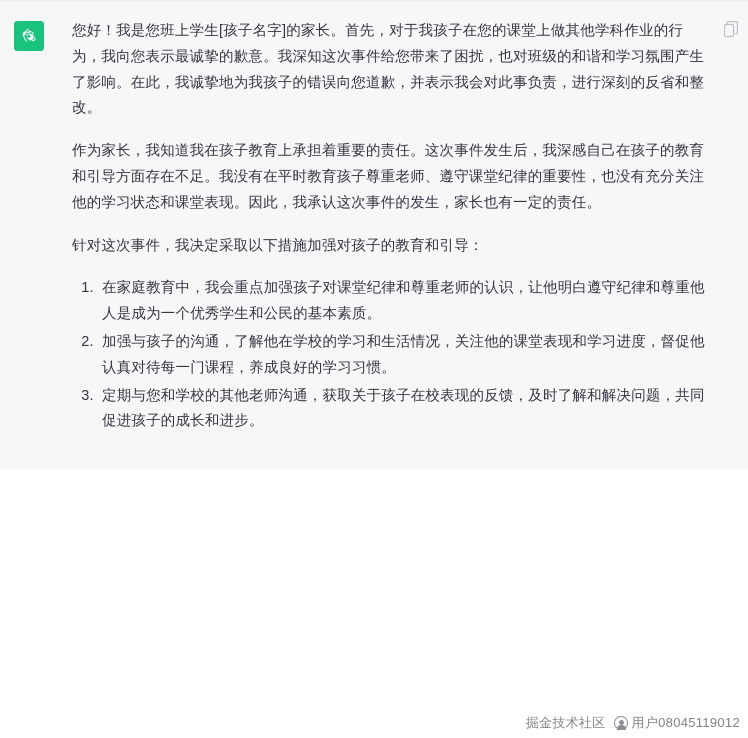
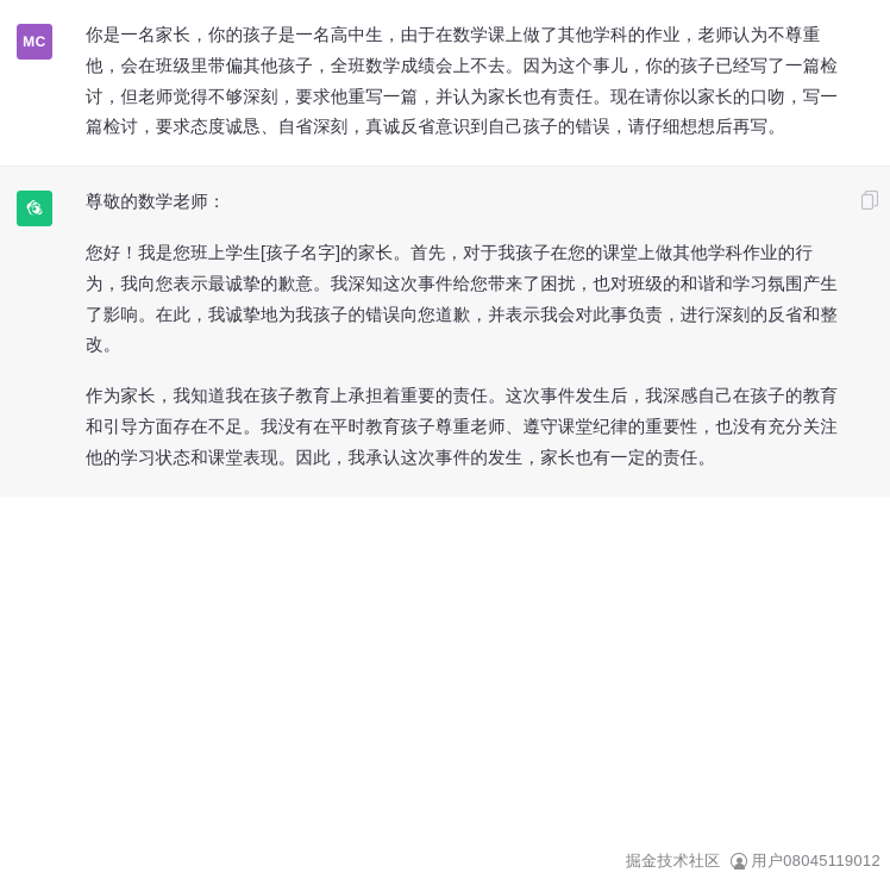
+ MC
+ 你是一名家长，你的孩子是一名高中生，由于在数学课上做了其他学科的作业，老师认为不尊重他，会在班级里带偏其他孩子，全班数学成绩会上不去。因为这个事儿，你的孩子已经写了一篇检讨，但老师觉得不够深刻，要求他重写一篇，并认为家长也有责任。现在请你以家长的口吻，写一篇检讨，要求态度诚恳、自省深刻，真诚反省意识到自己孩子的错误，请仔细想想后再写。
+ 尊敬的数学老师：
  您好！我是您班上学生[孩子名字]的家长。首先，对于我孩子在您的课堂上做其他学科作业的行为，我向您表示最诚挚的歉意。我深知这次事件给您带来了困扰，也对班级的和谐和学习氛围产生了影响。在此，我诚挚地为我孩子的错误向您道歉，并表示我会对此事负责，进行深刻的反省和整改。
  作为家长，我知道我在孩子教育上承担着重要的责任。这次事件发生后，我深感自己在孩子的教育和引导方面存在不足。我没有在平时教育孩子尊重老师、遵守课堂纪律的重要性，也没有充分关注他的学习状态和课堂表现。因此，我承认这次事件的发生，家长也有一定的责任。
- 针对这次事件，我决定采取以下措施加强对孩子的教育和引导：
- 在家庭教育中，我会重点加强孩子对课堂纪律和尊重老师的认识，让他明白遵守纪律和尊重他人是成为一个优秀学生和公民的基本素质。
- 加强与孩子的沟通，了解他在学校的学习和生活情况，关注他的课堂表现和学习进度，督促他认真对待每一门课程，养成良好的学习习惯。
- 定期与您和学校的其他老师沟通，获取关于孩子在校表现的反馈，及时了解和解决问题，共同促进孩子的成长和进步。
  掘金技术社区
  用户08045119012
